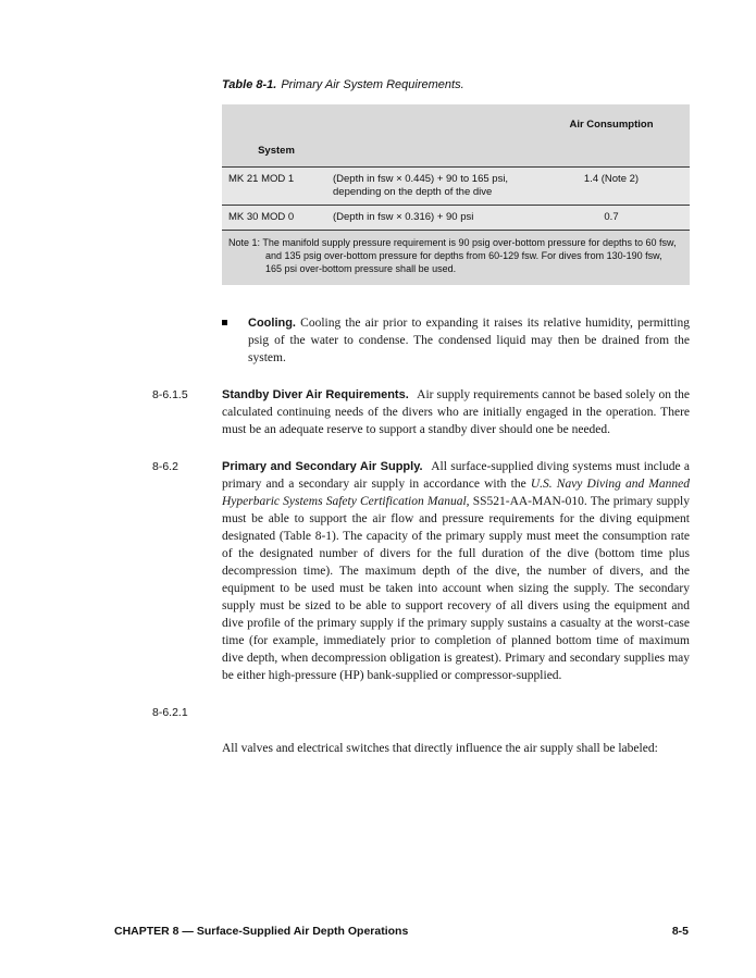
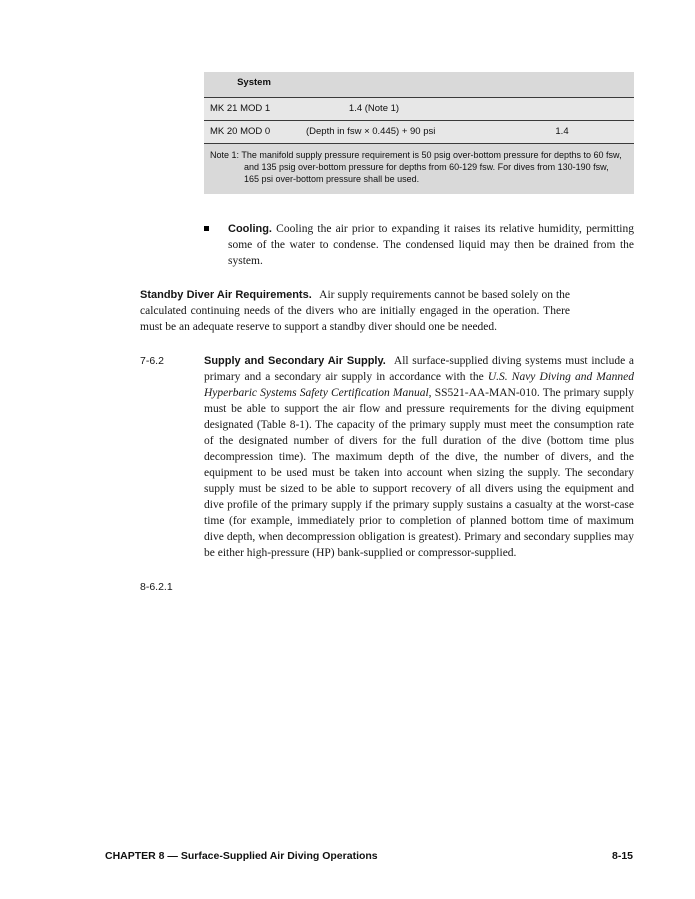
- Table 8-1. Primary Air System Requirements.
- Air Consumption
  System
  MK 21 MOD 1
- (Depth in fsw × 0.445) + 90 to 165 psi, depending on the depth of the dive
- 1.4 (Note 2)
+ 1.4 (Note 1)
- MK 30 MOD 0
+ MK 20 MOD 0
- (Depth in fsw × 0.316) + 90 psi
+ (Depth in fsw × 0.445) + 90 psi
- 0.7
+ 1.4
- Note 1: The manifold supply pressure requirement is 90 psig over-bottom pressure for depths to 60 fsw, and 135 psig over-bottom pressure for depths from 60-129 fsw. For dives from 130-190 fsw, 165 psi over-bottom pressure shall be used.
+ Note 1: The manifold supply pressure requirement is 50 psig over-bottom pressure for depths to 60 fsw, and 135 psig over-bottom pressure for depths from 60-129 fsw. For dives from 130-190 fsw, 165 psi over-bottom pressure shall be used.
- Cooling. Cooling the air prior to expanding it raises its relative humidity, permitting psig of the water to condense. The condensed liquid may then be drained from the system.
+ Cooling. Cooling the air prior to expanding it raises its relative humidity, permitting some of the water to condense. The condensed liquid may then be drained from the system.
- 8-6.1.5
  Standby Diver Air Requirements. Air supply requirements cannot be based solely on the calculated continuing needs of the divers who are initially engaged in the operation. There must be an adequate reserve to support a standby diver should one be needed.
- 8-6.2
+ 7-6.2
- Primary and Secondary Air Supply. All surface-supplied diving systems must include a primary and a secondary air supply in accordance with the U.S. Navy Diving and Manned Hyperbaric Systems Safety Certification Manual, SS521-AA-MAN-010. The primary supply must be able to support the air flow and pressure requirements for the diving equipment designated (Table 8-1). The capacity of the primary supply must meet the consumption rate of the designated number of divers for the full duration of the dive (bottom time plus decompression time). The maximum depth of the dive, the number of divers, and the equipment to be used must be taken into account when sizing the supply. The secondary supply must be sized to be able to support recovery of all divers using the equipment and dive profile of the primary supply if the primary supply sustains a casualty at the worst-case time (for example, immediately prior to completion of planned bottom time of maximum dive depth, when decompression obligation is greatest). Primary and secondary supplies may be either high-pressure (HP) bank-supplied or compressor-supplied.
+ Supply and Secondary Air Supply. All surface-supplied diving systems must include a primary and a secondary air supply in accordance with the U.S. Navy Diving and Manned Hyperbaric Systems Safety Certification Manual, SS521-AA-MAN-010. The primary supply must be able to support the air flow and pressure requirements for the diving equipment designated (Table 8-1). The capacity of the primary supply must meet the consumption rate of the designated number of divers for the full duration of the dive (bottom time plus decompression time). The maximum depth of the dive, the number of divers, and the equipment to be used must be taken into account when sizing the supply. The secondary supply must be sized to be able to support recovery of all divers using the equipment and dive profile of the primary supply if the primary supply sustains a casualty at the worst-case time (for example, immediately prior to completion of planned bottom time of maximum dive depth, when decompression obligation is greatest). Primary and secondary supplies may be either high-pressure (HP) bank-supplied or compressor-supplied.
  8-6.2.1
- All valves and electrical switches that directly influence the air supply shall be labeled:
- CHAPTER 8 — Surface-Supplied Air Depth Operations
+ CHAPTER 8 — Surface-Supplied Air Diving Operations
- 8-5
+ 8-15
